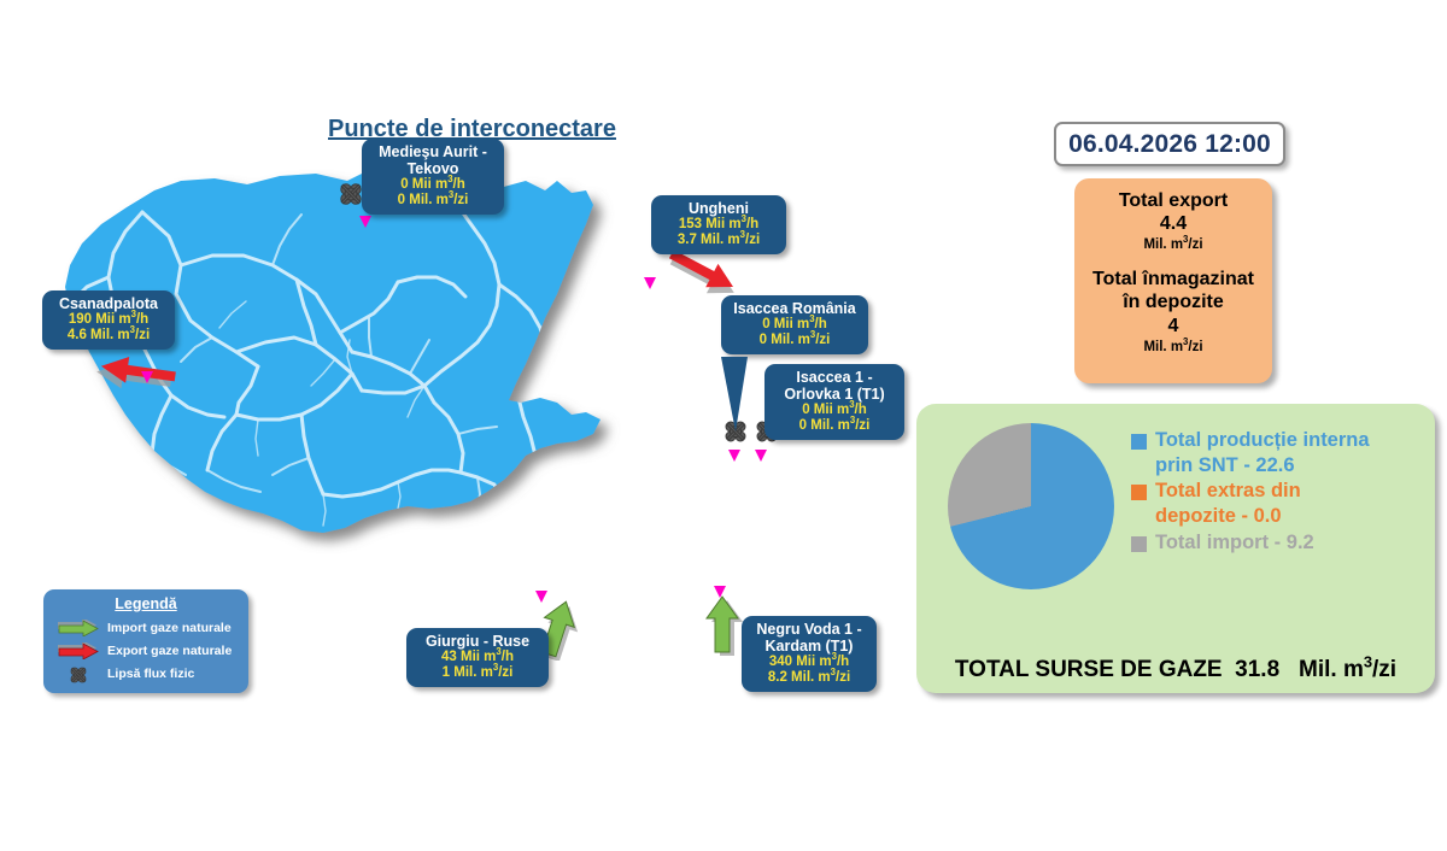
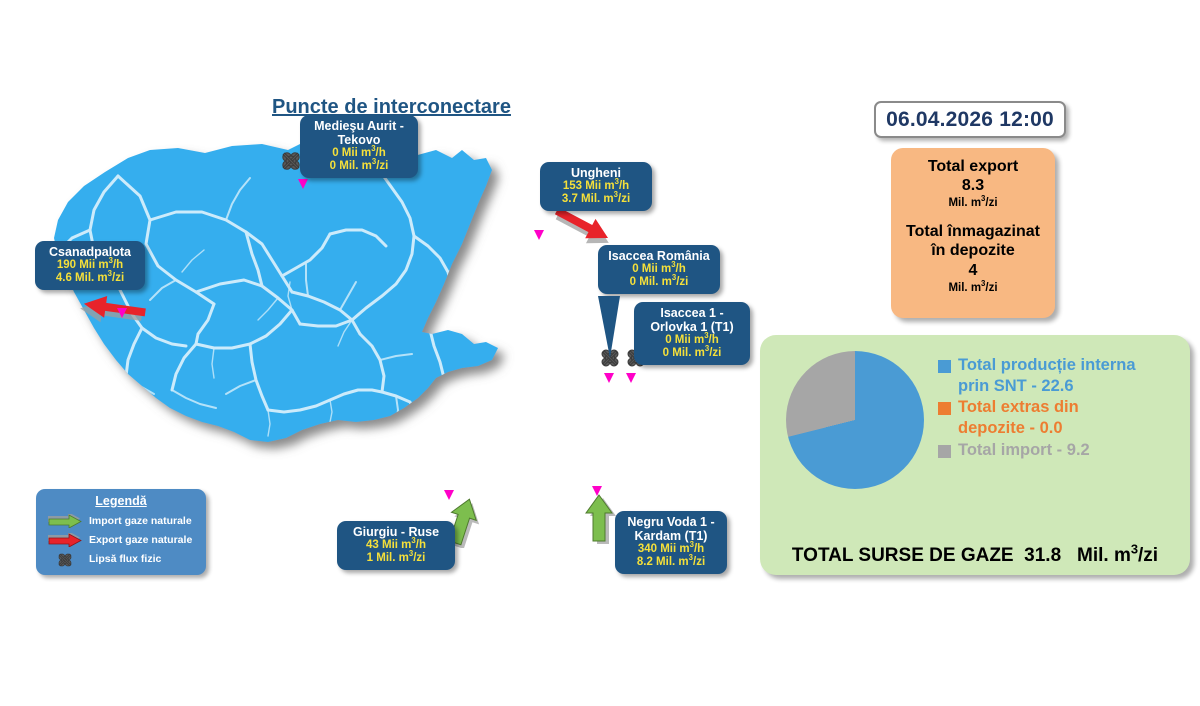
  Puncte de interconectare
  Medieşu Aurit -
  Tekovo
  0 Mii m3/h
  0 Mil. m3/zi
  Ungheni
  153 Mii m3/h
  3.7 Mil. m3/zi
  Csanadpalota
  190 Mii m3/h
  4.6 Mil. m3/zi
  Isaccea România
  0 Mii m3/h
  0 Mil. m3/zi
  Isaccea 1 -
  Orlovka 1 (T1)
  0 Mii m3/h
  0 Mil. m3/zi
  Giurgiu - Ruse
  43 Mii m3/h
  1 Mil. m3/zi
  Negru Voda 1 -
  Kardam (T1)
  340 Mii m3/h
  8.2 Mil. m3/zi
  Legendă
  Import gaze naturale
  Export gaze naturale
  Lipsă flux fizic
  06.04.2026 12:00
  Total export
- 4.4
+ 8.3
  Mil. m3/zi
  Total înmagazinat
  în depozite
  4
  Mil. m3/zi
  Total producție interna
  prin SNT - 22.6
  Total extras din
  depozite - 0.0
  Total import - 9.2
  TOTAL SURSE DE GAZE 31.8 Mil. m3/zi
